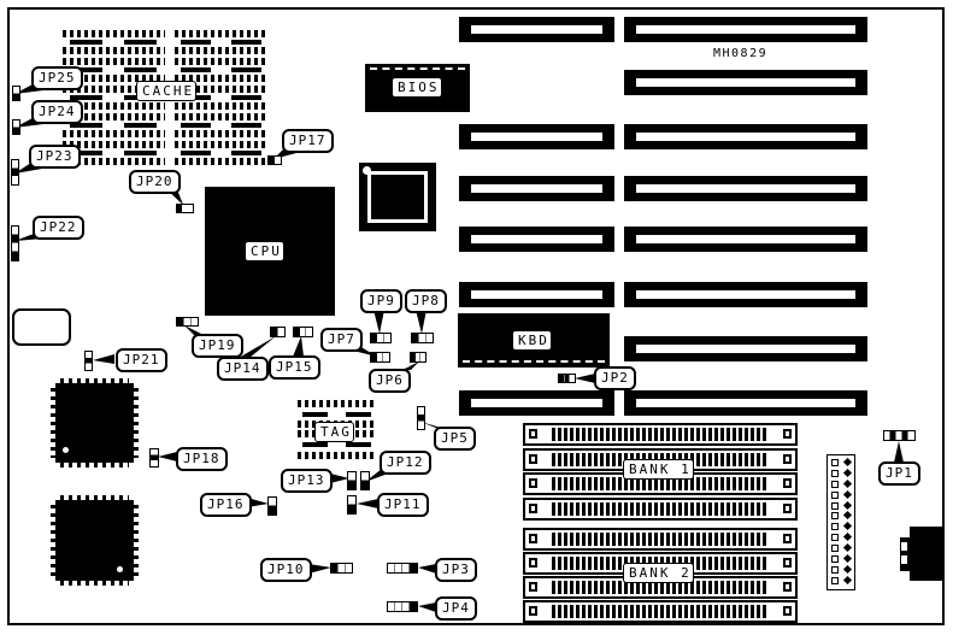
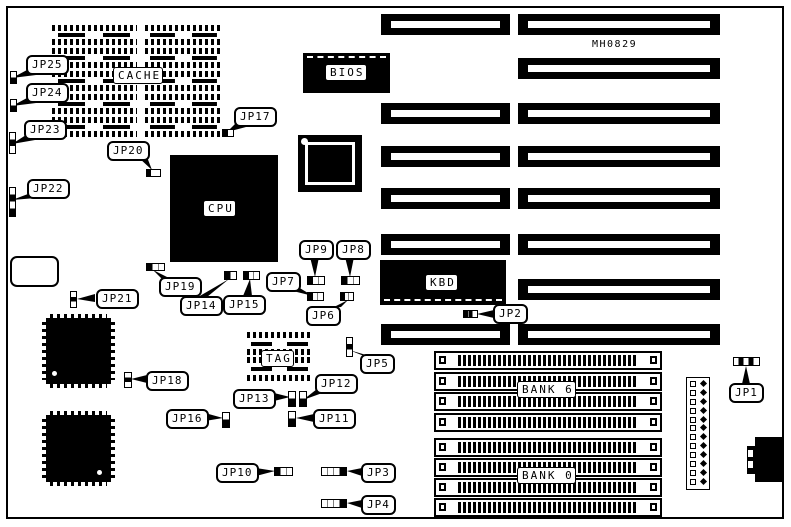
  CACHE
  BIOS
  CPU
  KBD
  TAG
  MH0829
- BANK 1
+ BANK 6
- BANK 2
+ BANK 0
  JP25
  JP24
  JP23
  JP22
  JP20
  JP17
  JP19
  JP21
  JP14
  JP15
  JP7
  JP9
  JP8
  JP6
  JP2
  JP5
  JP18
  JP13
  JP12
  JP11
  JP16
  JP10
  JP3
  JP4
  JP1
